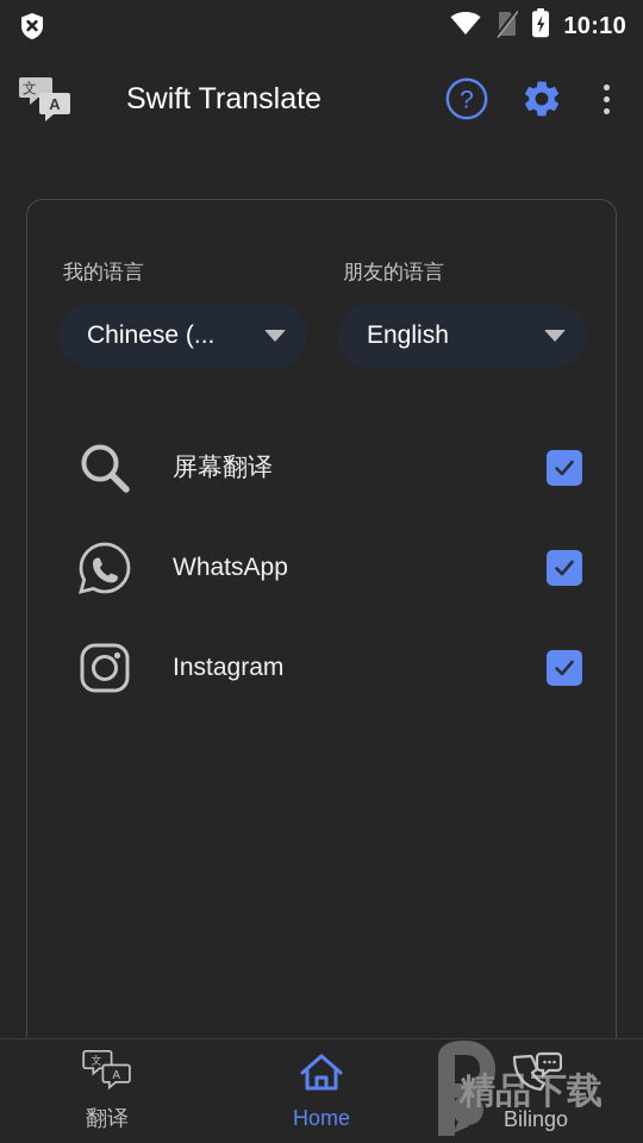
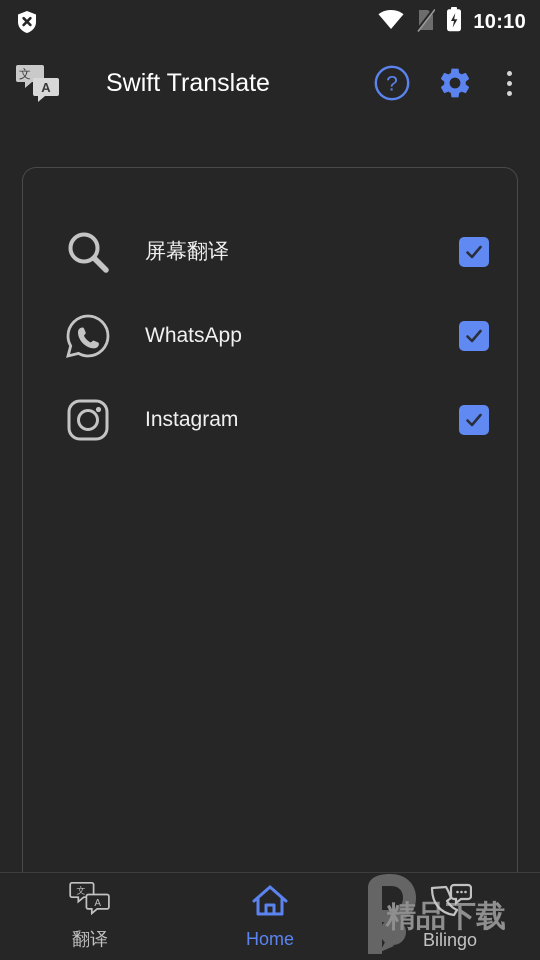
  10:10
  文
  A
  Swift Translate
  ?
- 我的语言
- Chinese (...
- 朋友的语言
- English
  屏幕翻译
  WhatsApp
  Instagram
  文
  A
  翻译
  Home
  Bilingo
  精品下载
